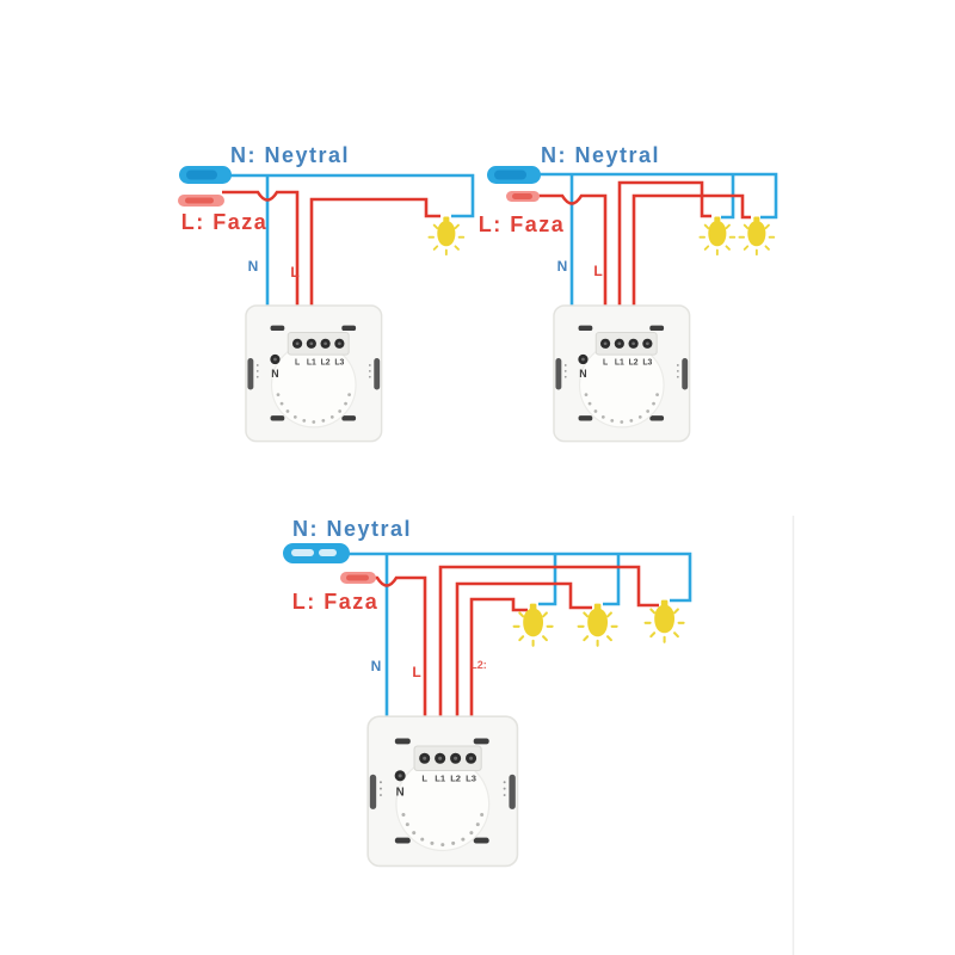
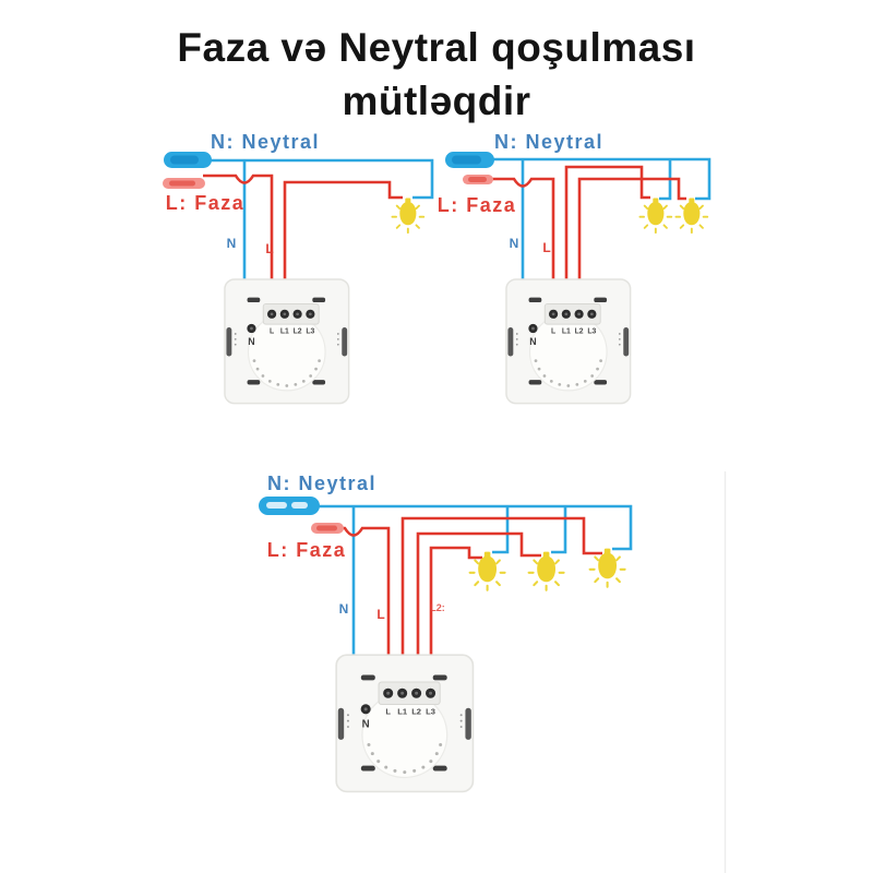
+ Faza və Neytral qoşulması
+ mütləqdir
  N: Neytral
  L: Faza
  N
  L
  N: Neytral
  L: Faza
  N
  L
  N: Neytral
  L: Faza
  N
  L
  L2:
